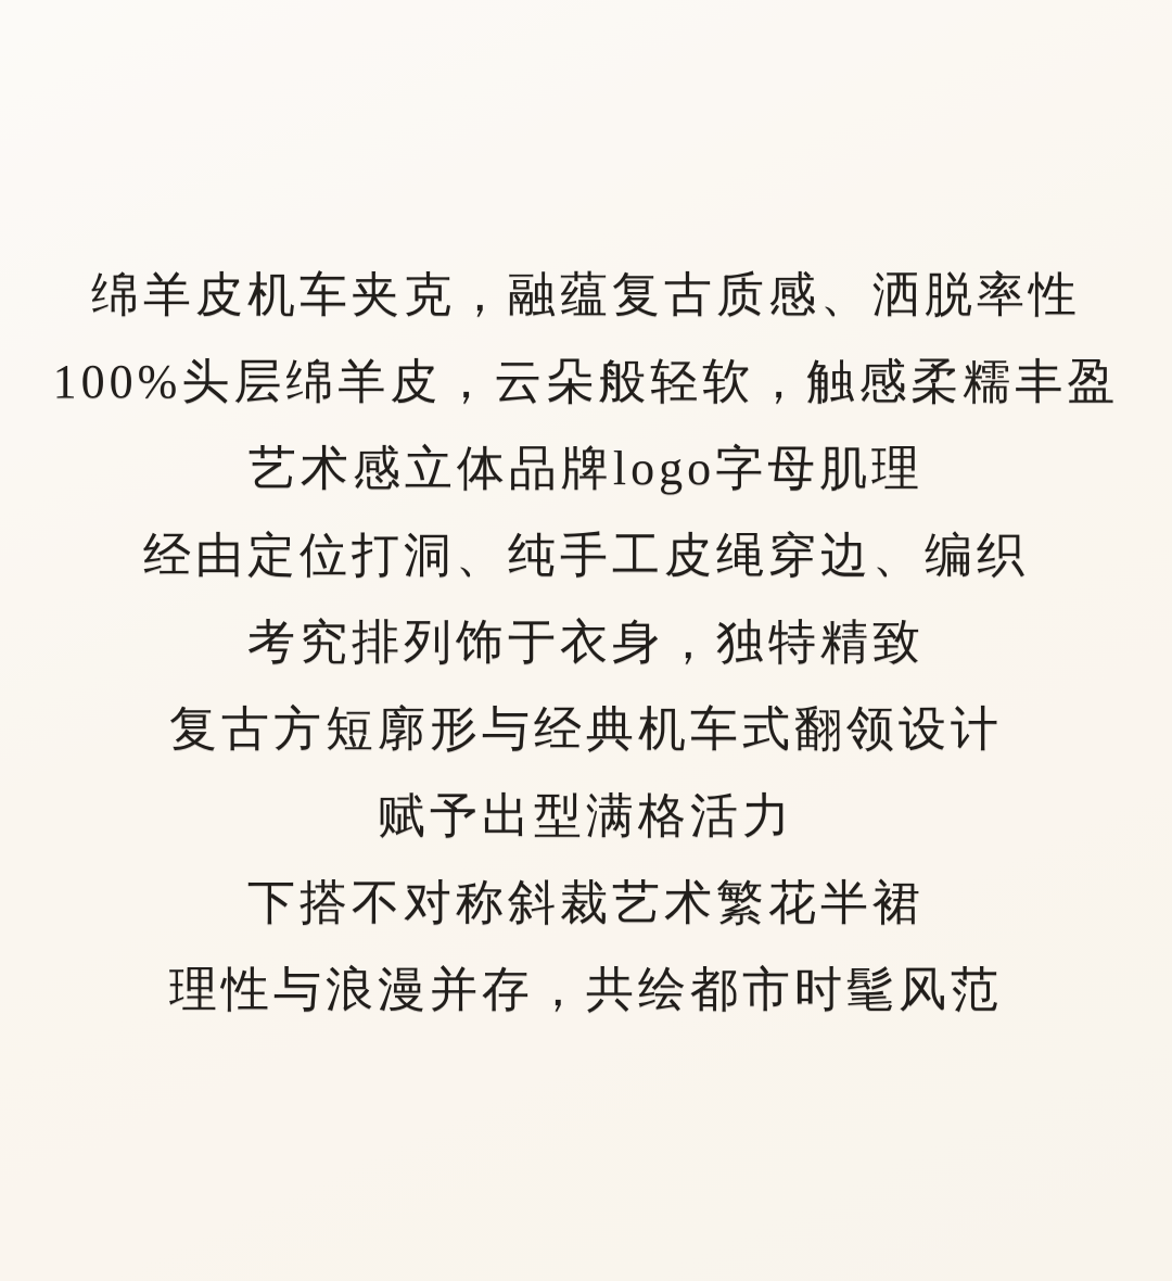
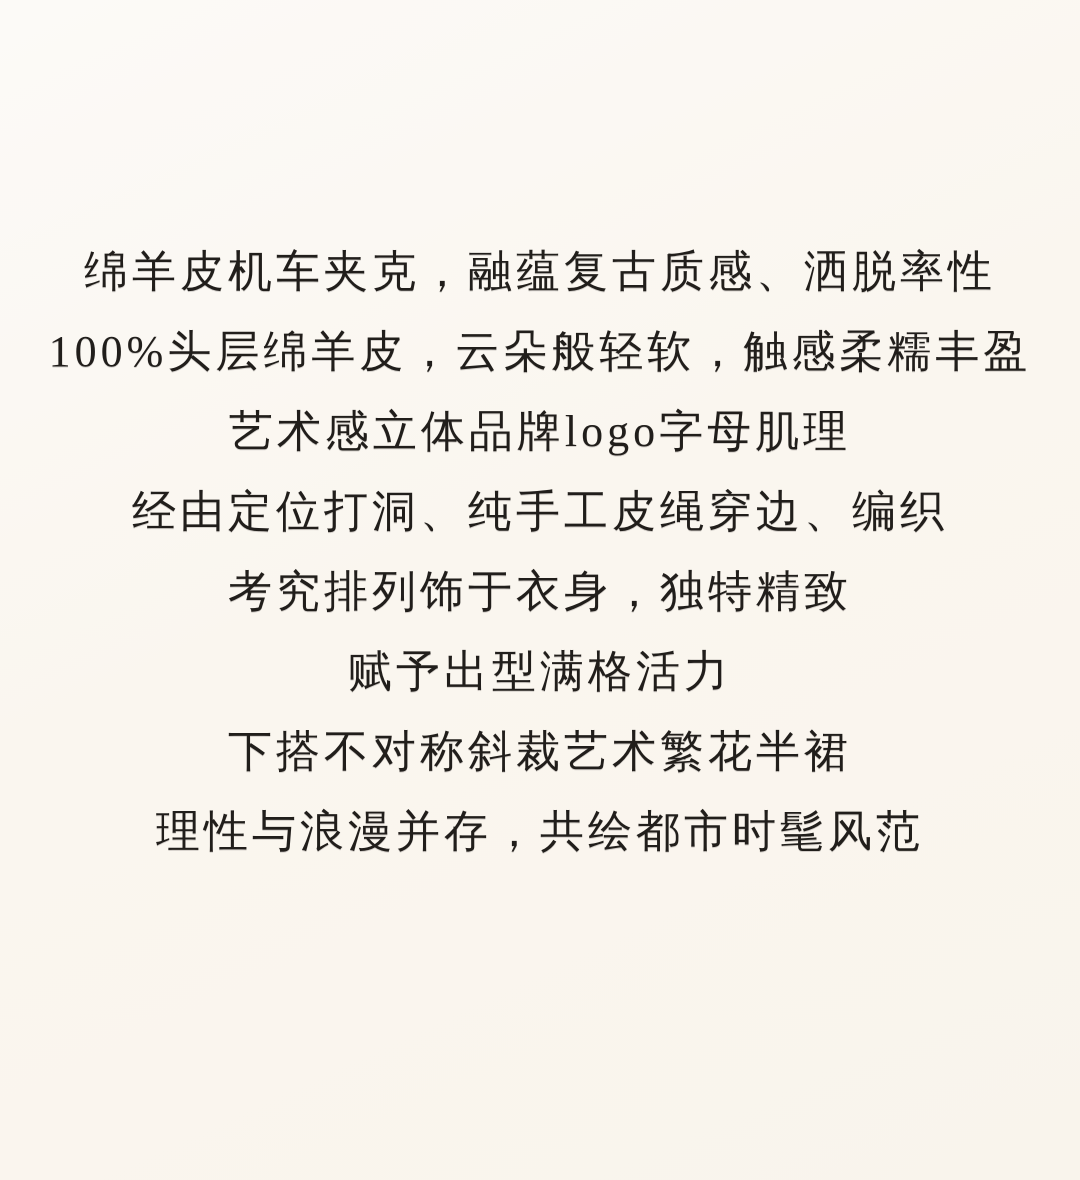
  绵羊皮机车夹克，融蕴复古质感、洒脱率性
  100%头层绵羊皮，云朵般轻软，触感柔糯丰盈
  艺术感立体品牌logo字母肌理
  经由定位打洞、纯手工皮绳穿边、编织
  考究排列饰于衣身，独特精致
- 复古方短廓形与经典机车式翻领设计
  赋予出型满格活力
  下搭不对称斜裁艺术繁花半裙
  理性与浪漫并存，共绘都市时髦风范
